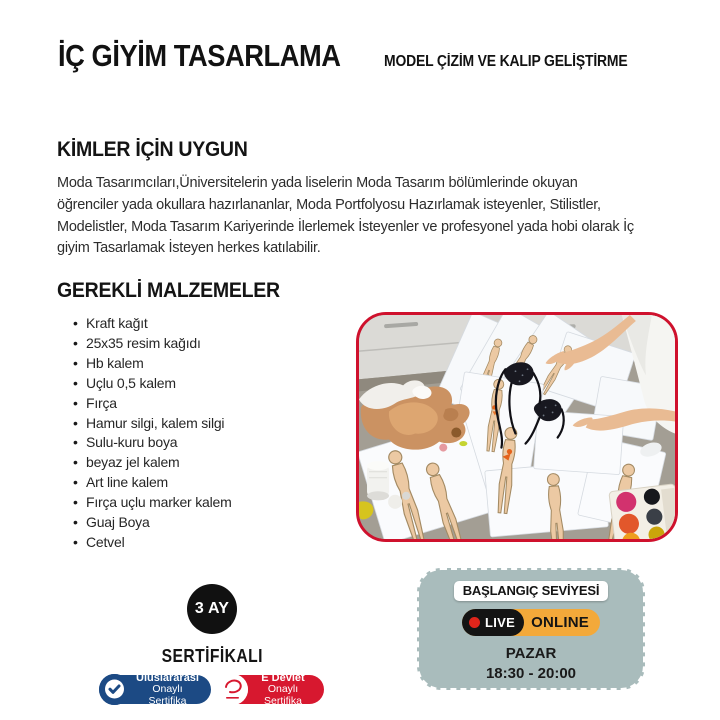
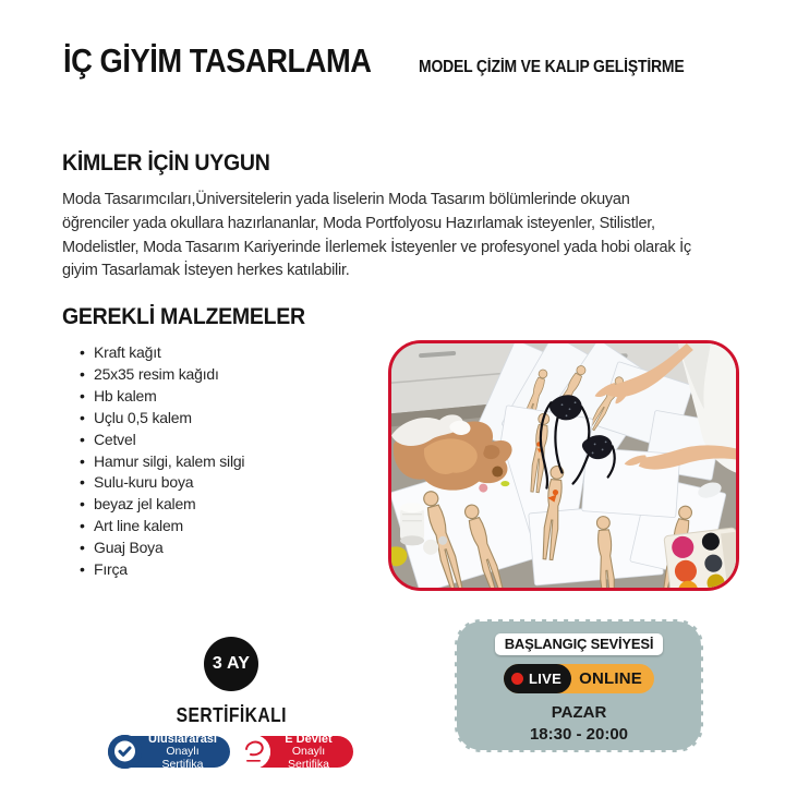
  İÇ GİYİM TASARLAMA MODEL ÇİZİM VE KALIP GELİŞTİRME
  KİMLER İÇİN UYGUN
  Moda Tasarımcıları,Üniversitelerin yada liselerin Moda Tasarım bölümlerinde okuyan öğrenciler yada okullara hazırlananlar, Moda Portfolyosu Hazırlamak isteyenler, Stilistler, Modelistler, Moda Tasarım Kariyerinde İlerlemek İsteyenler ve profesyonel yada hobi olarak İç giyim Tasarlamak İsteyen herkes katılabilir.
  GEREKLİ MALZEMELER
  Kraft kağıt
  25x35 resim kağıdı
  Hb kalem
  Uçlu 0,5 kalem
- Fırça
+ Cetvel
  Hamur silgi, kalem silgi
  Sulu-kuru boya
  beyaz jel kalem
  Art line kalem
- Fırça uçlu marker kalem
  Guaj Boya
- Cetvel
+ Fırça
  3 AY
  SERTİFİKALI
  Uluslararası
  Onaylı Sertifika
  E Devlet
  Onaylı Sertifika
  BAŞLANGIÇ SEVİYESİ
  LIVE
  ONLINE
  PAZAR
  18:30 - 20:00
